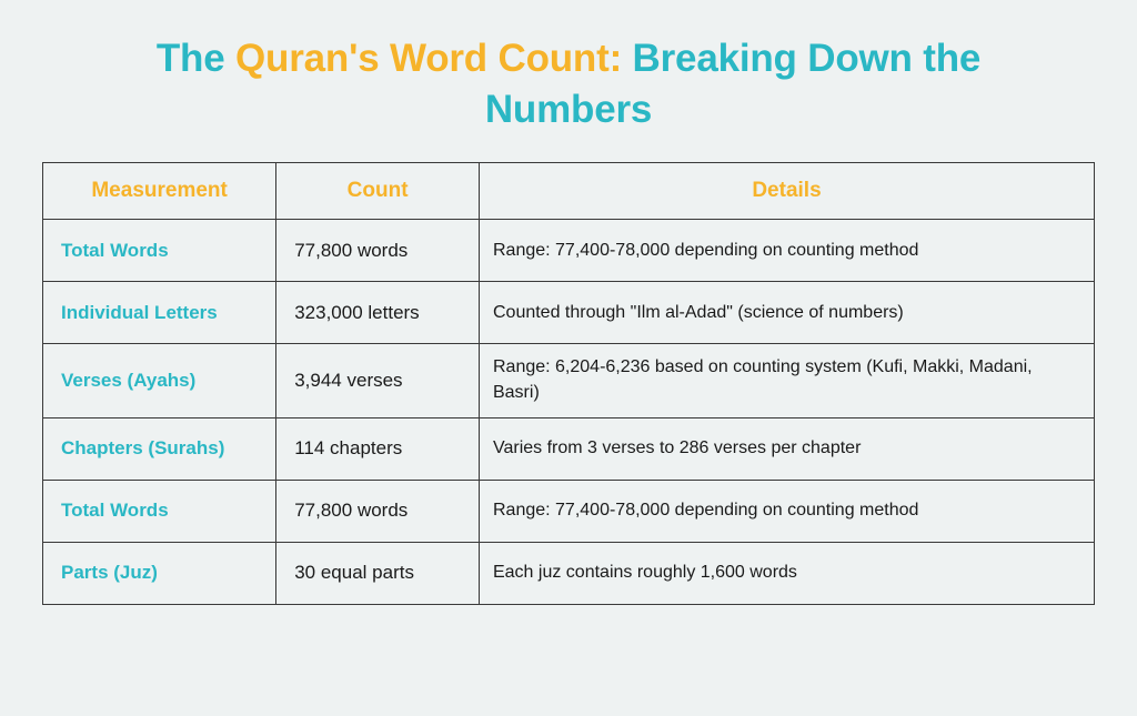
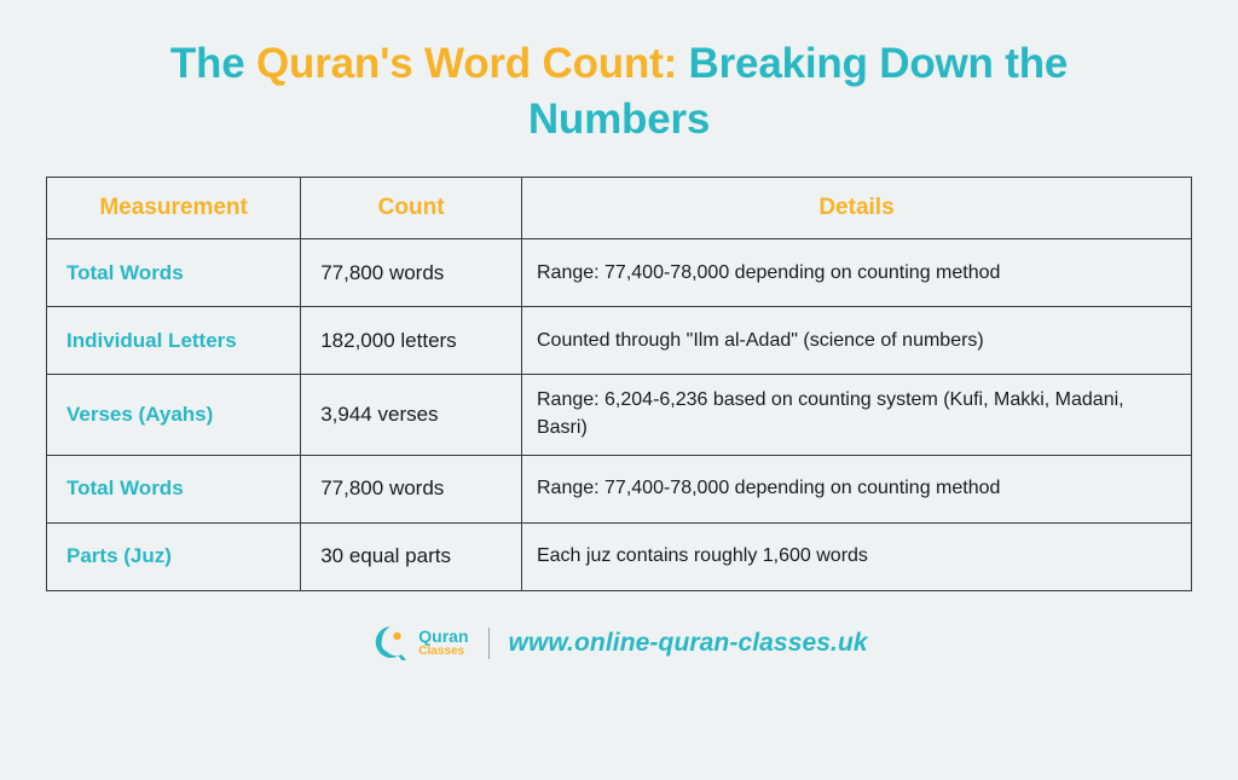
  The Quran's Word Count: Breaking Down the Numbers
  Measurement	Count	Details
  Total Words	77,800 words	Range: 77,400-78,000 depending on counting method
- Individual Letters	323,000 letters	Counted through "Ilm al-Adad" (science of numbers)
+ Individual Letters	182,000 letters	Counted through "Ilm al-Adad" (science of numbers)
  Verses (Ayahs)	3,944 verses	Range: 6,204-6,236 based on counting system (Kufi, Makki, Madani, Basri)
- Chapters (Surahs)	114 chapters	Varies from 3 verses to 286 verses per chapter
  Total Words	77,800 words	Range: 77,400-78,000 depending on counting method
  Parts (Juz)	30 equal parts	Each juz contains roughly 1,600 words
+ Quran
+ Classes
+ www.online-quran-classes.uk
